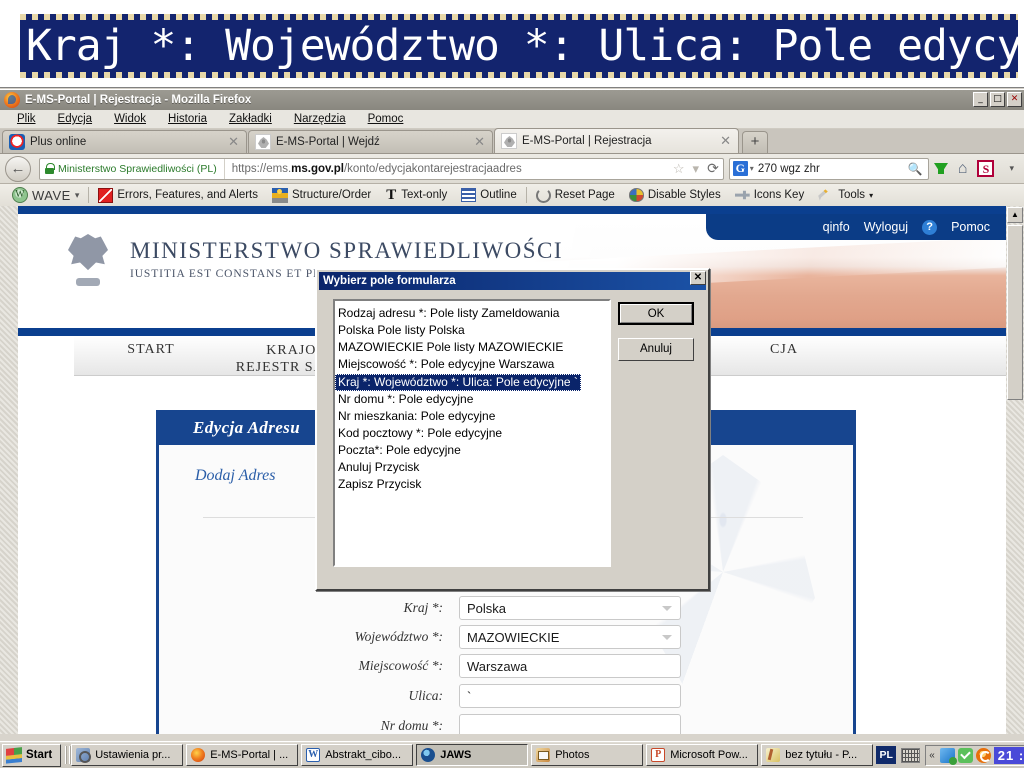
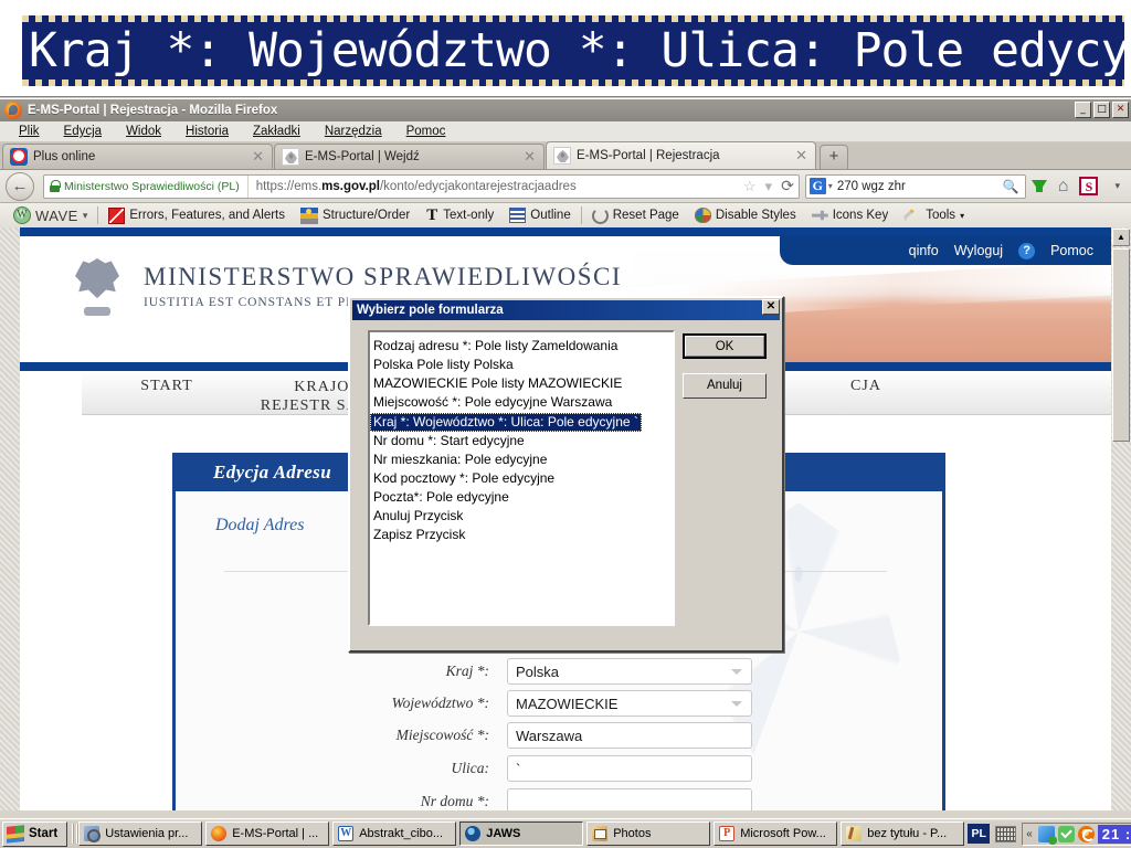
  Kraj *: Województwo *: Ulica: Pole edycy
  E-MS-Portal | Rejestracja - Mozilla Firefox
  _
  □
  ✕
  Plik
  Edycja
  Widok
  Historia
  Zakładki
  Narzędzia
  Pomoc
  Plus online
  ✕
  E-MS-Portal | Wejdź
  ✕
  E-MS-Portal | Rejestracja
  ✕
  +
  ←
  Ministerstwo Sprawiedliwości (PL)
  https://ems.ms.gov.pl/konto/edycjakontarejestracjaadres
  ☆
  ▾
  ⟳
  G
  ▾
  270 wgz zhr
  🔍
  ⌂
  S
  ▾
  W
  WAVE
  ▾
  Errors, Features, and Alerts
  Structure/Order
  T
  Text-only
  Outline
  Reset Page
  Disable Styles
  Icons Key
  Tools
  ▾
  MINISTERSTWO SPRAWIEDLIWOŚCI
  qinfo
  Wyloguj
  ?
  Pomoc
  START
  KRAJO
  CJA
  Edycja Adresu
  Dodaj Adres
  Kraj *:
  Polska
  Województwo *:
  MAZOWIECKIE
  Miejscowość *:
  Warszawa
  Ulica:
  `
  Nr domu *:
  ▲
  Wybierz pole formularza
  ✕
  Rodzaj adresu *: Pole listy Zameldowania
  Polska Pole listy Polska
  MAZOWIECKIE Pole listy MAZOWIECKIE
  Miejscowość *: Pole edycyjne Warszawa
  Kraj *: Województwo *: Ulica: Pole edycyjne `
- Nr domu *: Pole edycyjne
+ Nr domu *: Start edycyjne
  Nr mieszkania: Pole edycyjne
  Kod pocztowy *: Pole edycyjne
  Poczta*: Pole edycyjne
  Anuluj Przycisk
  Zapisz Przycisk
  OK
  Anuluj
  Start
  Ustawienia pr...
  E-MS-Portal | ...
  W
  Abstrakt_cibo...
  JAWS
  Photos
  P
  Microsoft Pow...
  bez tytułu - P...
  PL
  «
